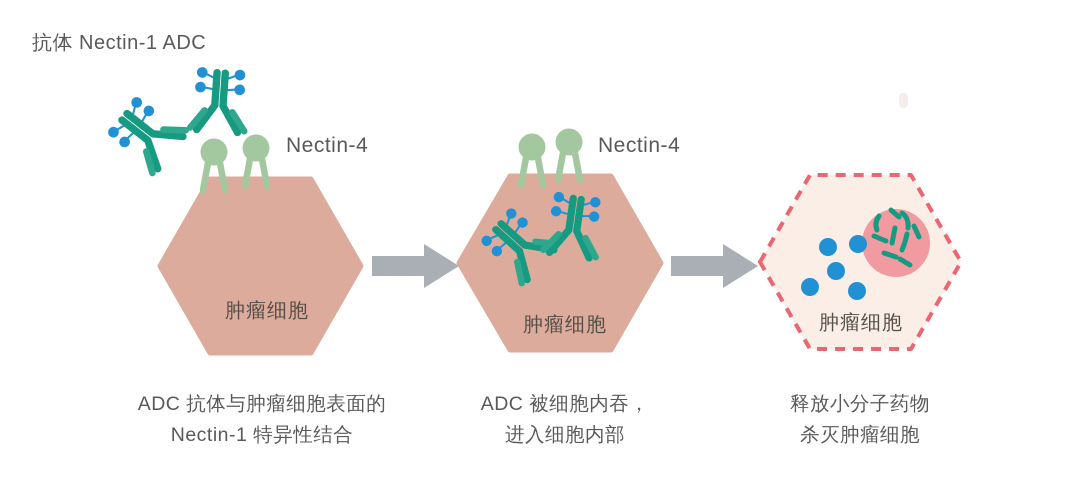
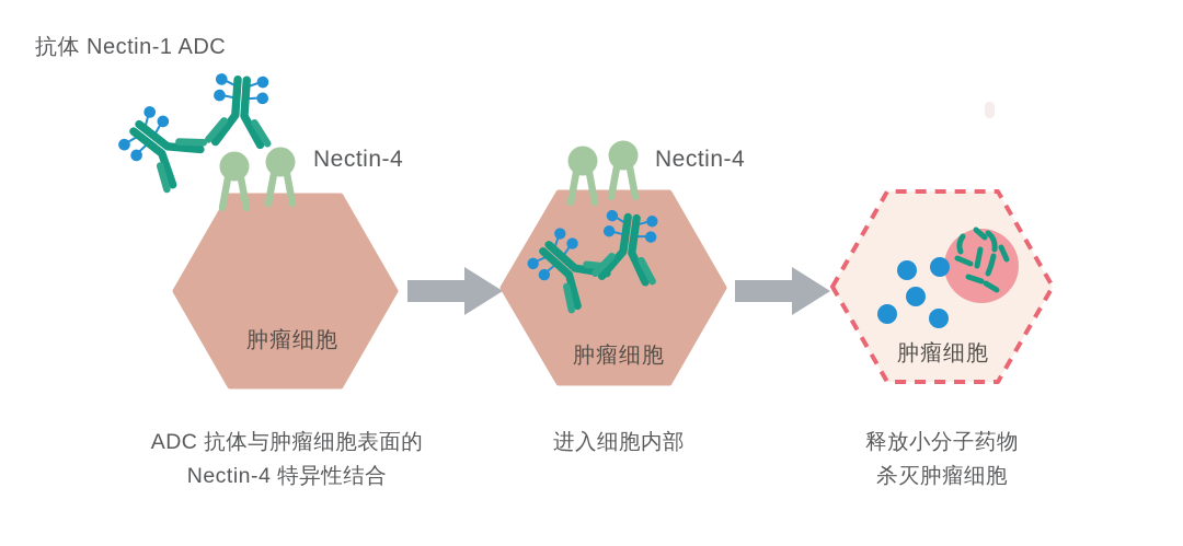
  抗体 Nectin-1 ADC
  Nectin-4
  Nectin-4
  肿瘤细胞
  肿瘤细胞
  肿瘤细胞
  ADC 抗体与肿瘤细胞表面的
- Nectin-1 特异性结合
+ Nectin-4 特异性结合
- ADC 被细胞内吞，
  进入细胞内部
  释放小分子药物
  杀灭肿瘤细胞
